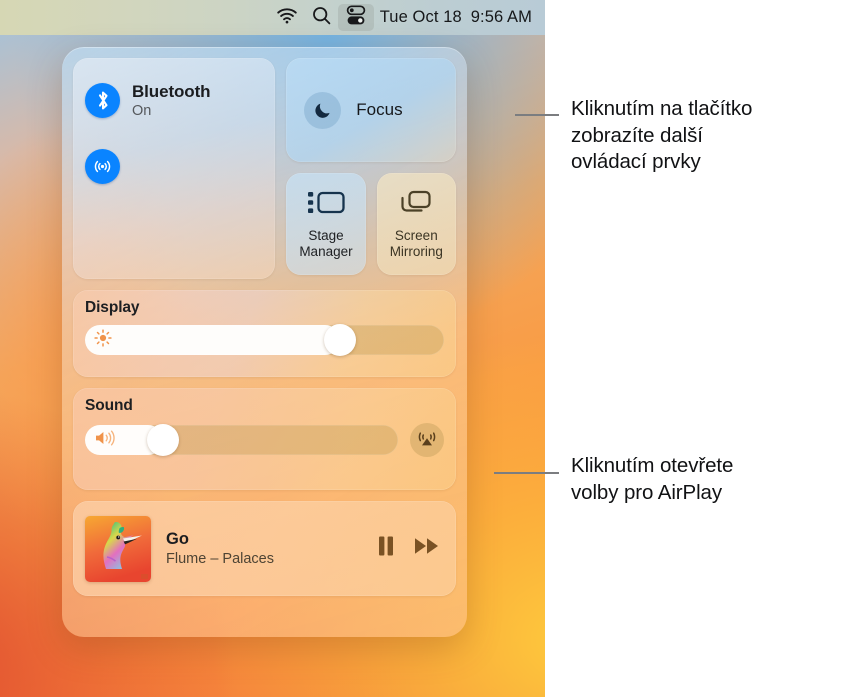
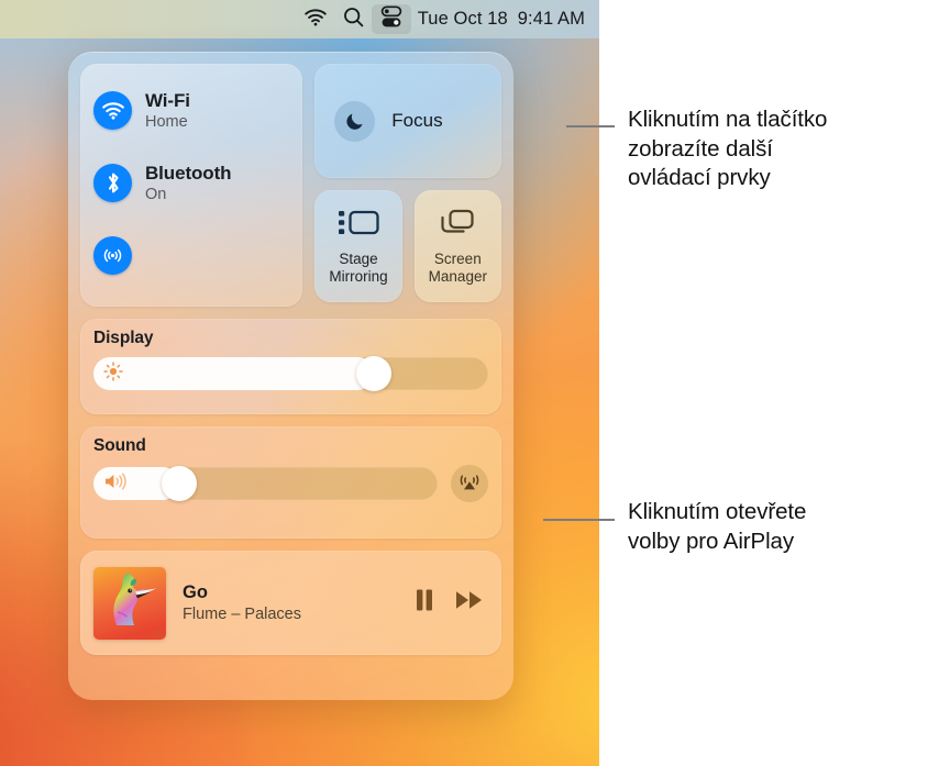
- Tue Oct 18 9:56 AM
+ Tue Oct 18 9:41 AM
+ Wi-Fi
+ Home
  Bluetooth
  On
  Focus
  Stage
- Manager
+ Mirroring
  Screen
- Mirroring
+ Manager
  Display
  Sound
  Go
  Flume – Palaces
  Kliknutím na tlačítko
  zobrazíte další
  ovládací prvky
  Kliknutím otevřete
  volby pro AirPlay
